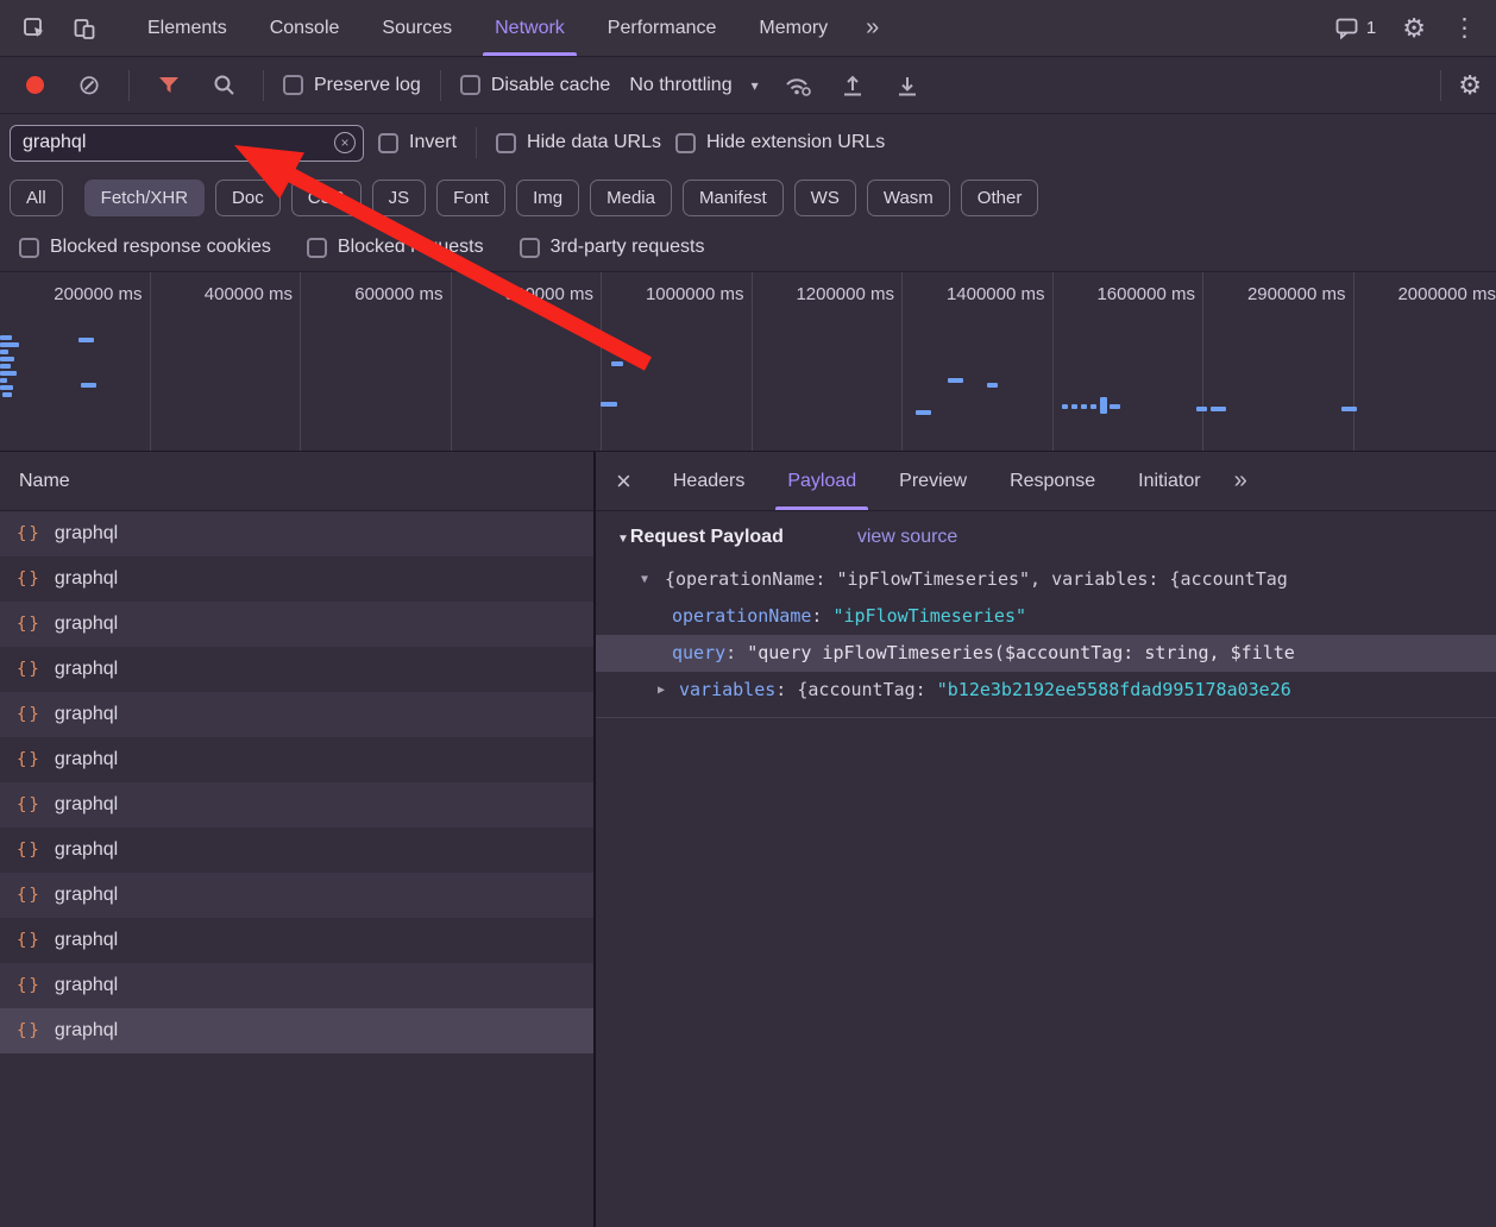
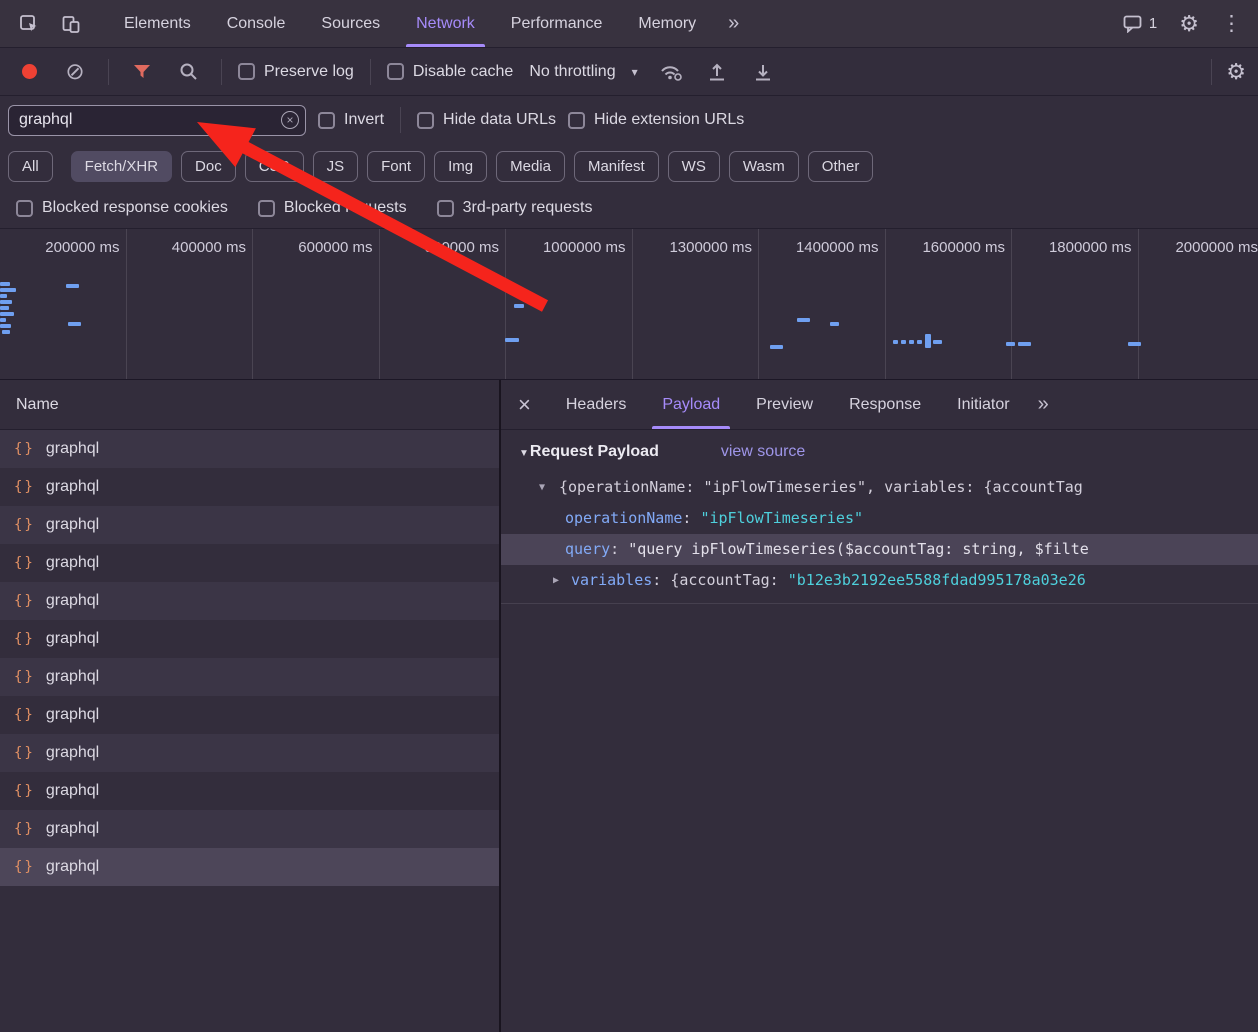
  Elements
  Console
  Sources
  Network
  Performance
  Memory
  »
  1
  ⚙
  ⋮
  ⊘
  Preserve log
  Disable cache
  No throttling
  ▾
  ⚙
  graphql
  ×
  Invert
  Hide data URLs
  Hide extension URLs
  All
  Fetch/XHR
  Doc
  JS
  Font
  Img
  Media
  Manifest
  WS
  Wasm
  Other
  Blocked response cookies
  Blockeduests
  3rd-party requests
  200000 ms
  400000 ms
  600000 ms
  1000000 ms
- 1200000 ms
+ 1300000 ms
  1400000 ms
  1600000 ms
- 2900000 ms
+ 1800000 ms
  2000000 ms
  Name
  {}
  graphql
  {}
  graphql
  {}
  graphql
  {}
  graphql
  {}
  graphql
  {}
  graphql
  {}
  graphql
  {}
  graphql
  {}
  graphql
  {}
  graphql
  {}
  graphql
  {}
  graphql
  ×
  Headers
  Payload
  Preview
  Response
  Initiator
  »
  ▼
  Request Payload
  view source
  ▼
  {operationName: "ipFlowTimeseries", variables: {accountTag
  operationName: "ipFlowTimeseries"
  query: "query ipFlowTimeseries($accountTag: string, $filte
  ▶
  variables: {accountTag: "b12e3b2192ee5588fdad995178a03e26
